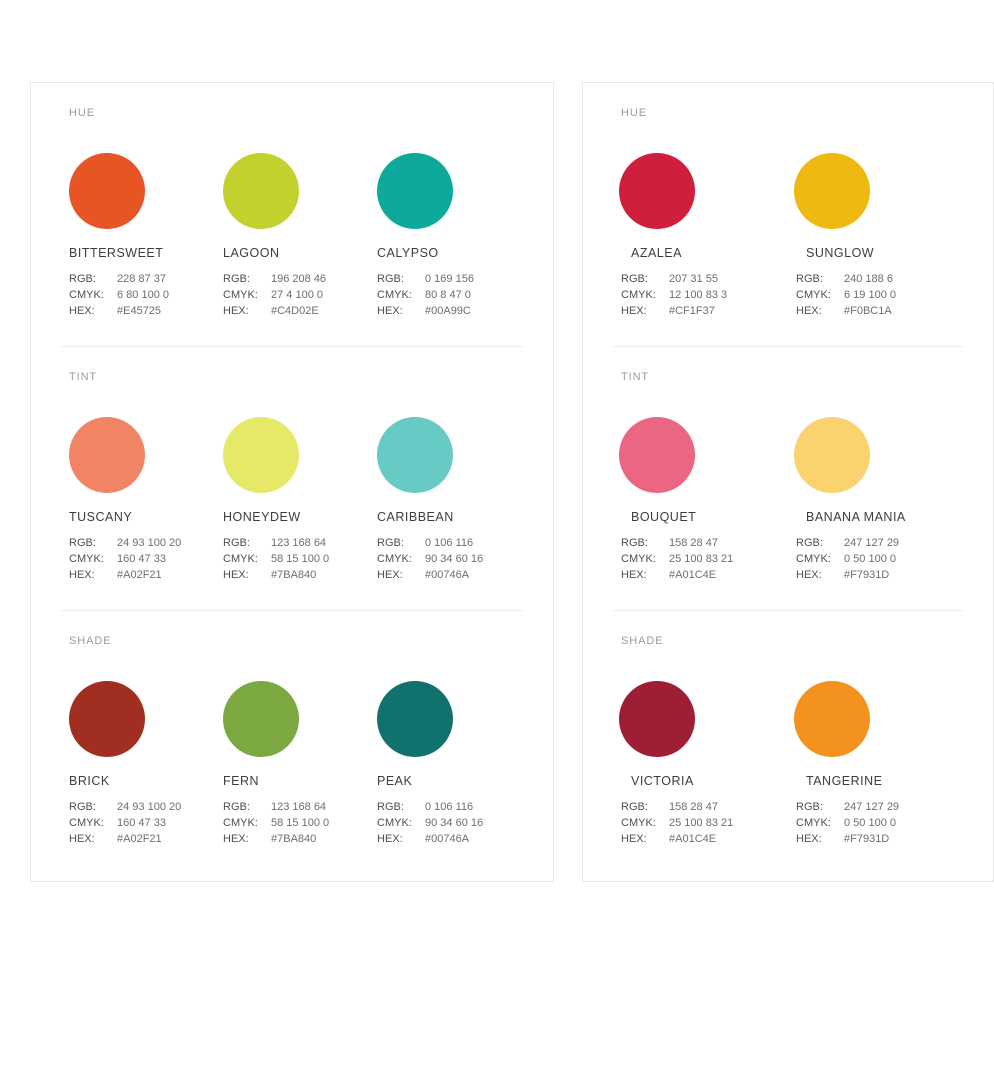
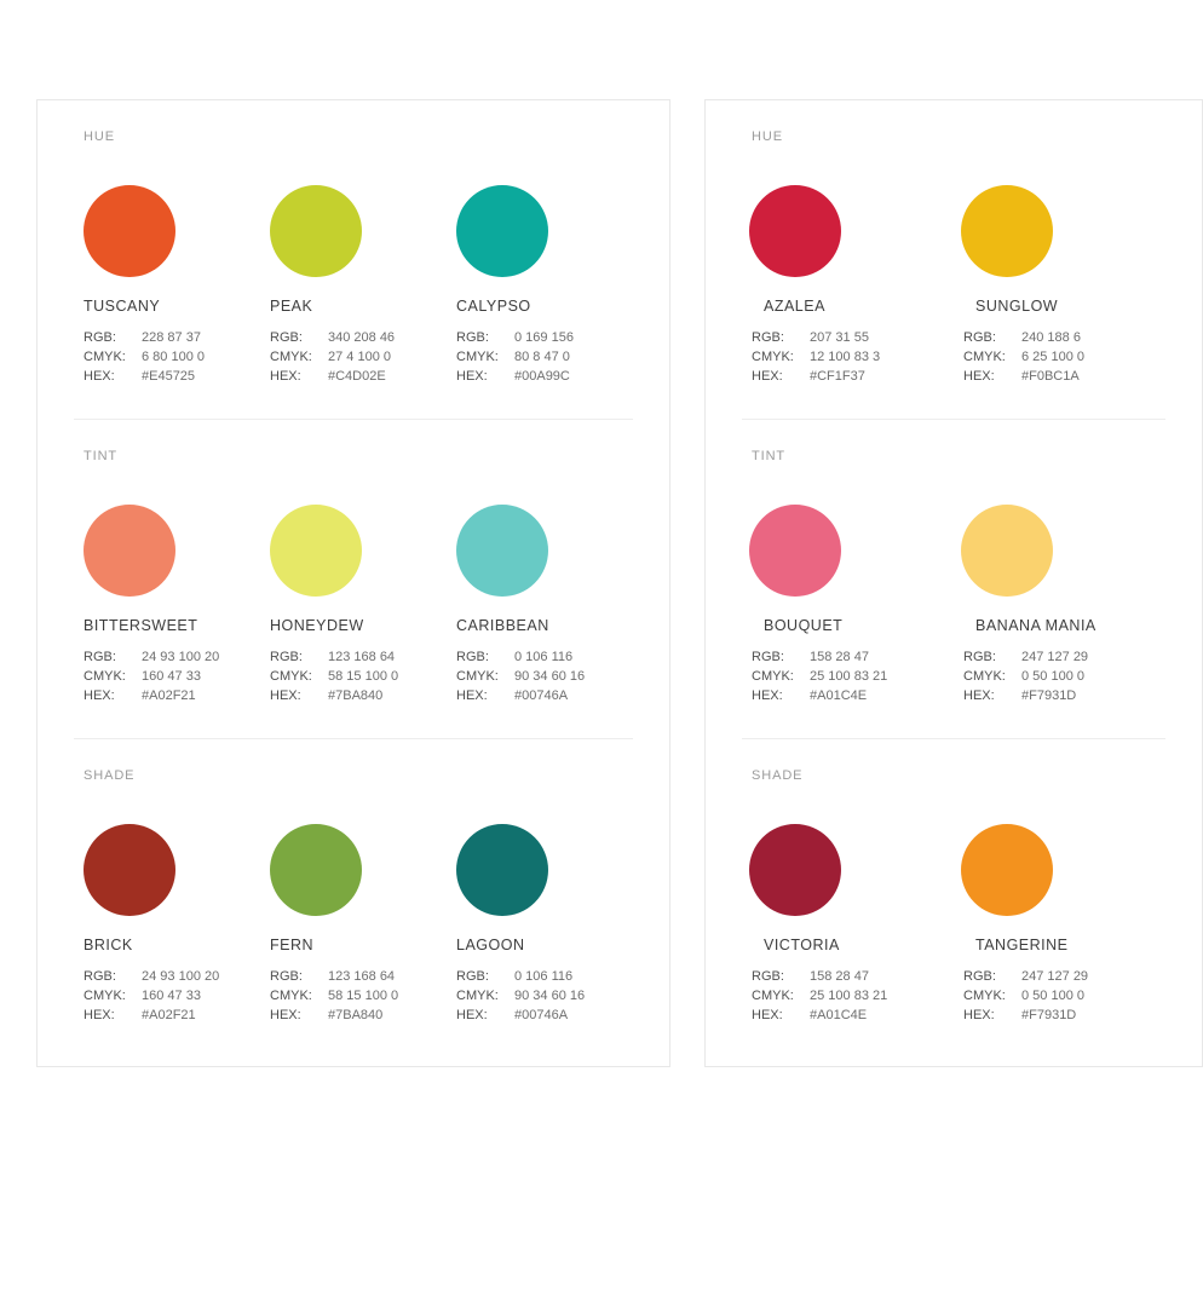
  HUE
- BITTERSWEET
+ TUSCANY
  RGB:
  228 87 37
  CMYK:
  6 80 100 0
  HEX:
  #E45725
- LAGOON
+ PEAK
  RGB:
- 196 208 46
+ 340 208 46
  CMYK:
  27 4 100 0
  HEX:
  #C4D02E
  CALYPSO
  RGB:
  0 169 156
  CMYK:
  80 8 47 0
  HEX:
  #00A99C
  TINT
- TUSCANY
+ BITTERSWEET
  RGB:
  24 93 100 20
  CMYK:
  160 47 33
  HEX:
  #A02F21
  HONEYDEW
  RGB:
  123 168 64
  CMYK:
  58 15 100 0
  HEX:
  #7BA840
  CARIBBEAN
  RGB:
  0 106 116
  CMYK:
  90 34 60 16
  HEX:
  #00746A
  SHADE
  BRICK
  RGB:
  24 93 100 20
  CMYK:
  160 47 33
  HEX:
  #A02F21
  FERN
  RGB:
  123 168 64
  CMYK:
  58 15 100 0
  HEX:
  #7BA840
- PEAK
+ LAGOON
  RGB:
  0 106 116
  CMYK:
  90 34 60 16
  HEX:
  #00746A
  HUE
  AZALEA
  RGB:
  207 31 55
  CMYK:
  12 100 83 3
  HEX:
  #CF1F37
  SUNGLOW
  RGB:
  240 188 6
  CMYK:
- 6 19 100 0
+ 6 25 100 0
  HEX:
  #F0BC1A
  TINT
  BOUQUET
  RGB:
  158 28 47
  CMYK:
  25 100 83 21
  HEX:
  #A01C4E
  BANANA MANIA
  RGB:
  247 127 29
  CMYK:
  0 50 100 0
  HEX:
  #F7931D
  SHADE
  VICTORIA
  RGB:
  158 28 47
  CMYK:
  25 100 83 21
  HEX:
  #A01C4E
  TANGERINE
  RGB:
  247 127 29
  CMYK:
  0 50 100 0
  HEX:
  #F7931D
